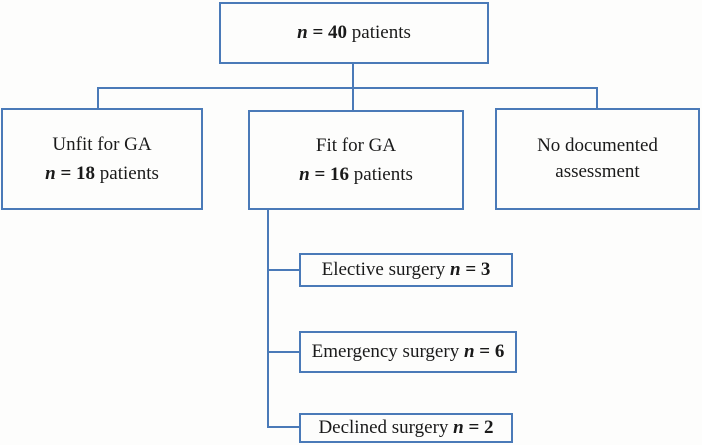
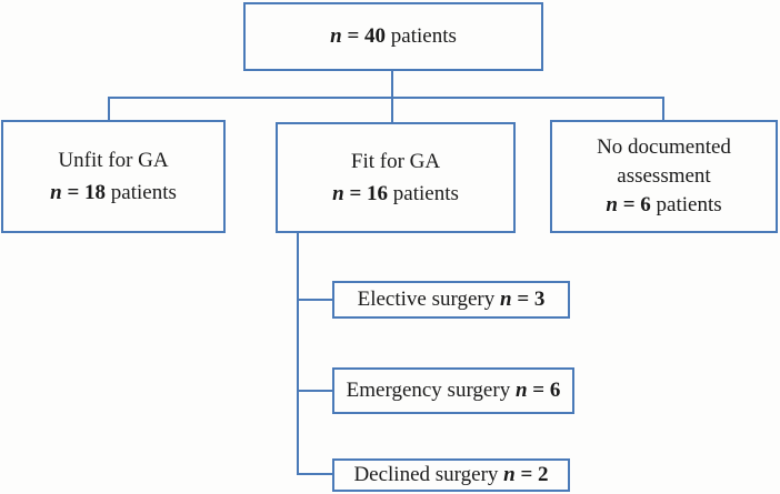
  n = 40 patients
  Unfit for GA
  n = 18 patients
  Fit for GA
  n = 16 patients
  No documented
  assessment
+ n = 6 patients
  Elective surgery n = 3
  Emergency surgery n = 6
  Declined surgery n = 2
